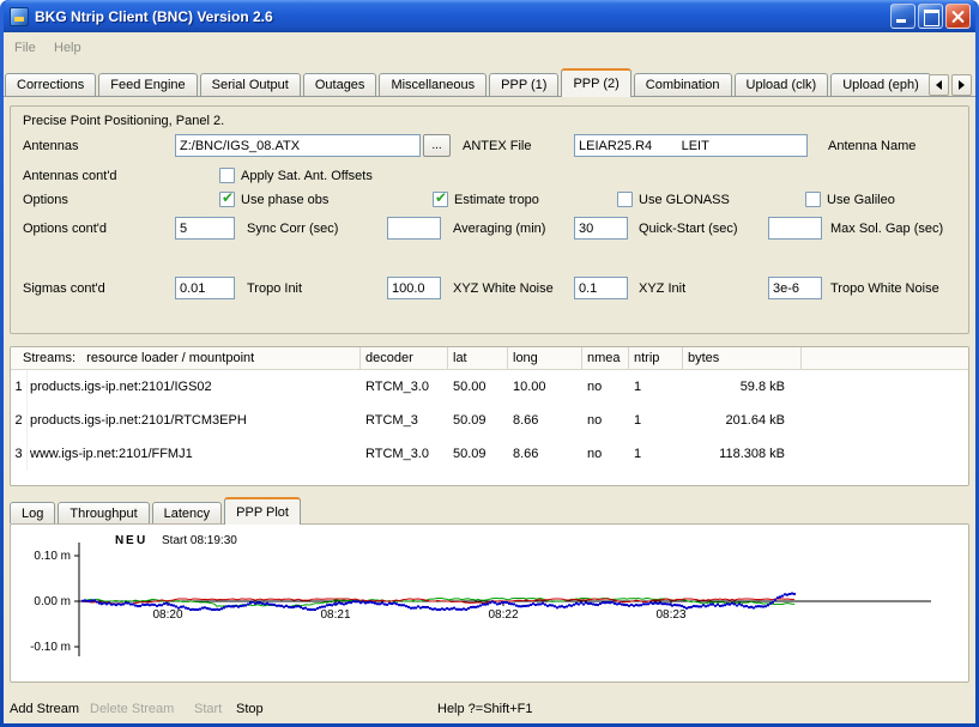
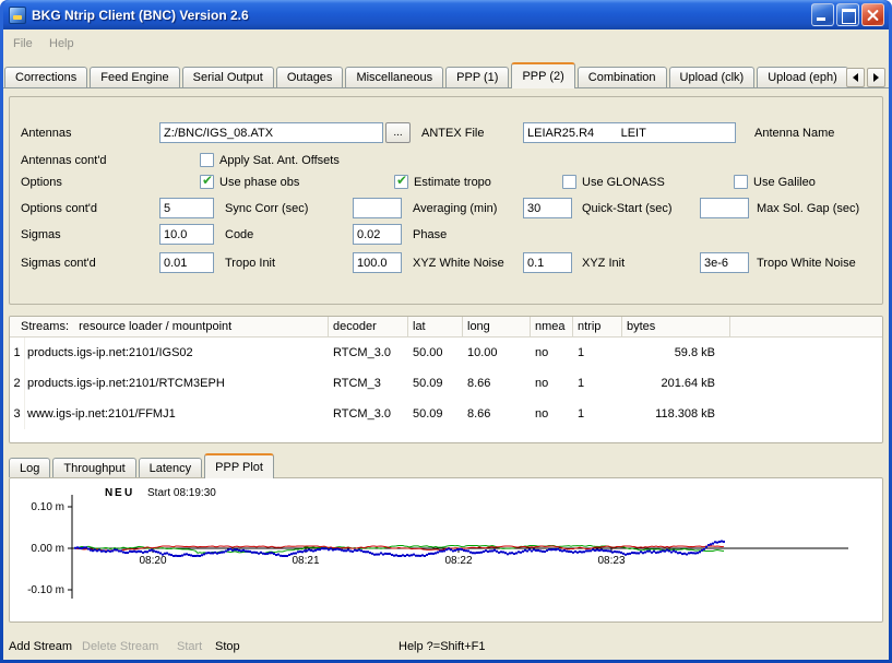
  BKG Ntrip Client (BNC) Version 2.6
  File
  Help
  Corrections
  Feed Engine
  Serial Output
  Outages
  Miscellaneous
  PPP (1)
  PPP (2)
  Combination
  Upload (clk)
  Upload (eph)
- Precise Point Positioning, Panel 2.
  Antennas
  Z:/BNC/IGS_08.ATX
  ...
  ANTEX File
  LEIAR25.R4 LEIT
  Antenna Name
  Antennas cont'd
  Apply Sat. Ant. Offsets
  Options
  Use phase obs
  Estimate tropo
  Use GLONASS
  Use Galileo
  Options cont'd
  5
  Sync Corr (sec)
  Averaging (min)
  30
  Quick-Start (sec)
  Max Sol. Gap (sec)
+ Sigmas
+ 10.0
+ Code
+ 0.02
+ Phase
  Sigmas cont'd
  0.01
  Tropo Init
  100.0
  XYZ White Noise
  0.1
  XYZ Init
  3e-6
  Tropo White Noise
  Streams: resource loader / mountpoint
  decoder
  lat
  long
  nmea
  ntrip
  bytes
  1
  products.igs-ip.net:2101/IGS02
  RTCM_3.0
  50.00
  10.00
  no
  1
  59.8 kB
  2
  products.igs-ip.net:2101/RTCM3EPH
  RTCM_3
  50.09
  8.66
  no
  1
  201.64 kB
  3
  www.igs-ip.net:2101/FFMJ1
  RTCM_3.0
  50.09
  8.66
  no
  1
  118.308 kB
  Log
  Throughput
  Latency
  PPP Plot
  0.10 m
  0.00 m
  -0.10 m
  08:20
  08:21
  08:22
  08:23
  N
  E
  U
  Start 08:19:30
  Add Stream
  Delete Stream
  Start
  Stop
  Help ?=Shift+F1
